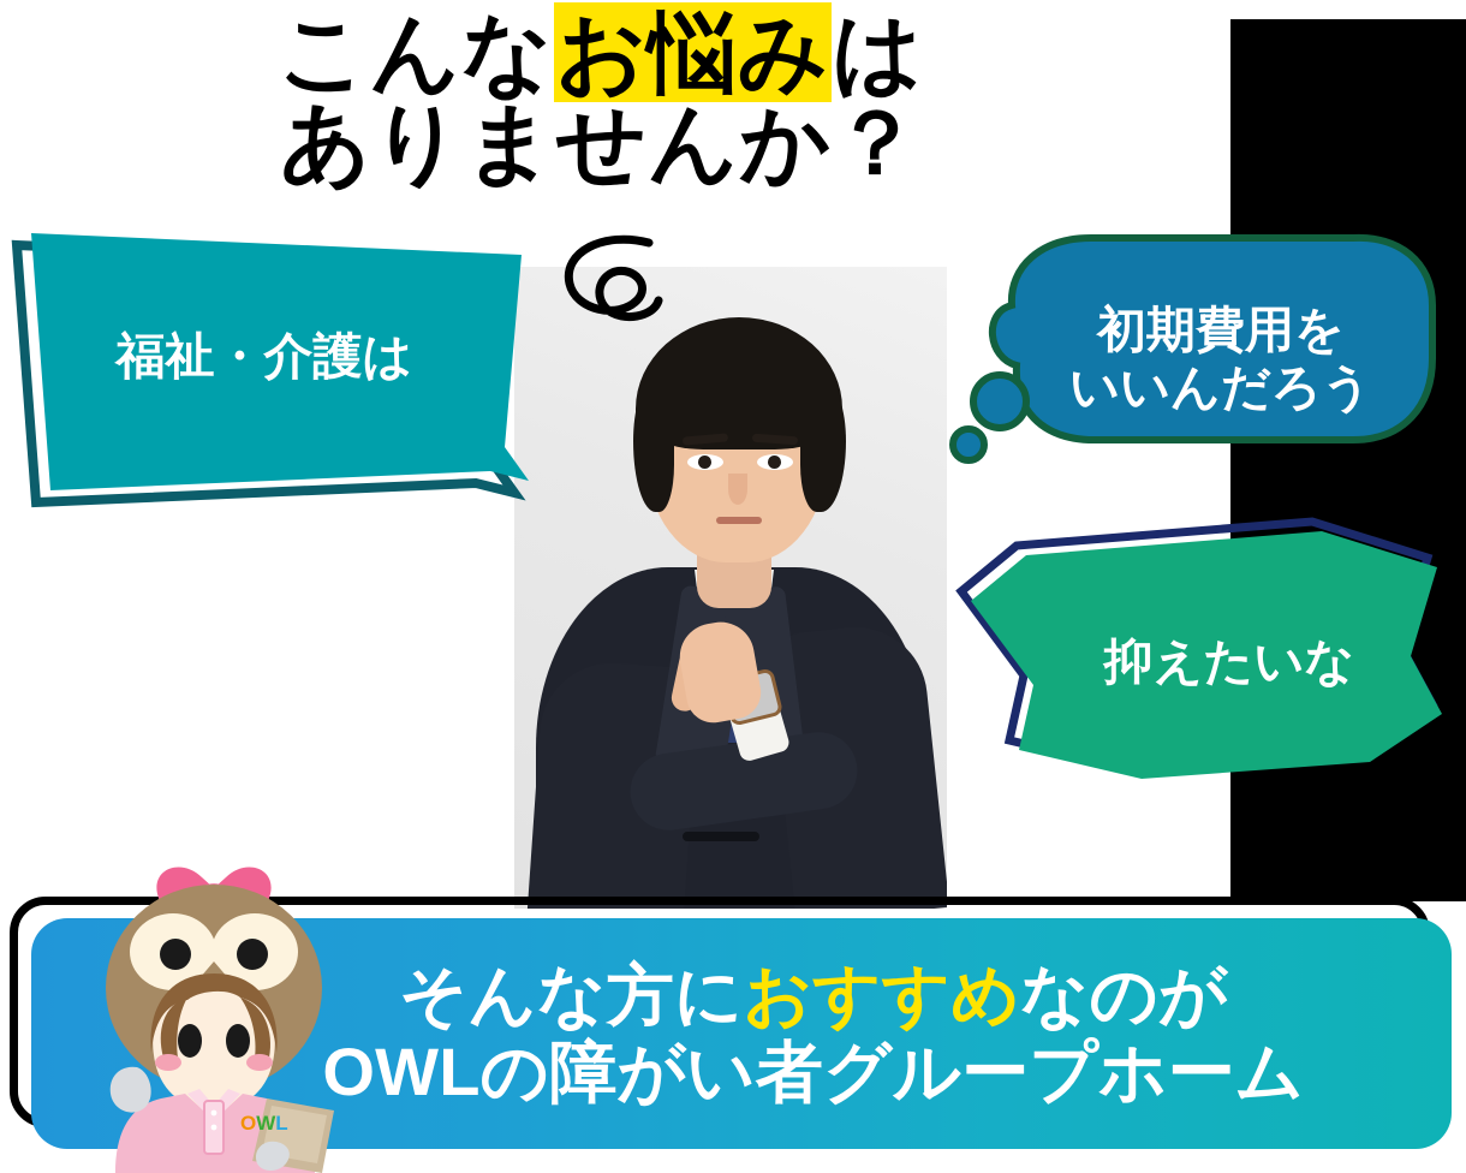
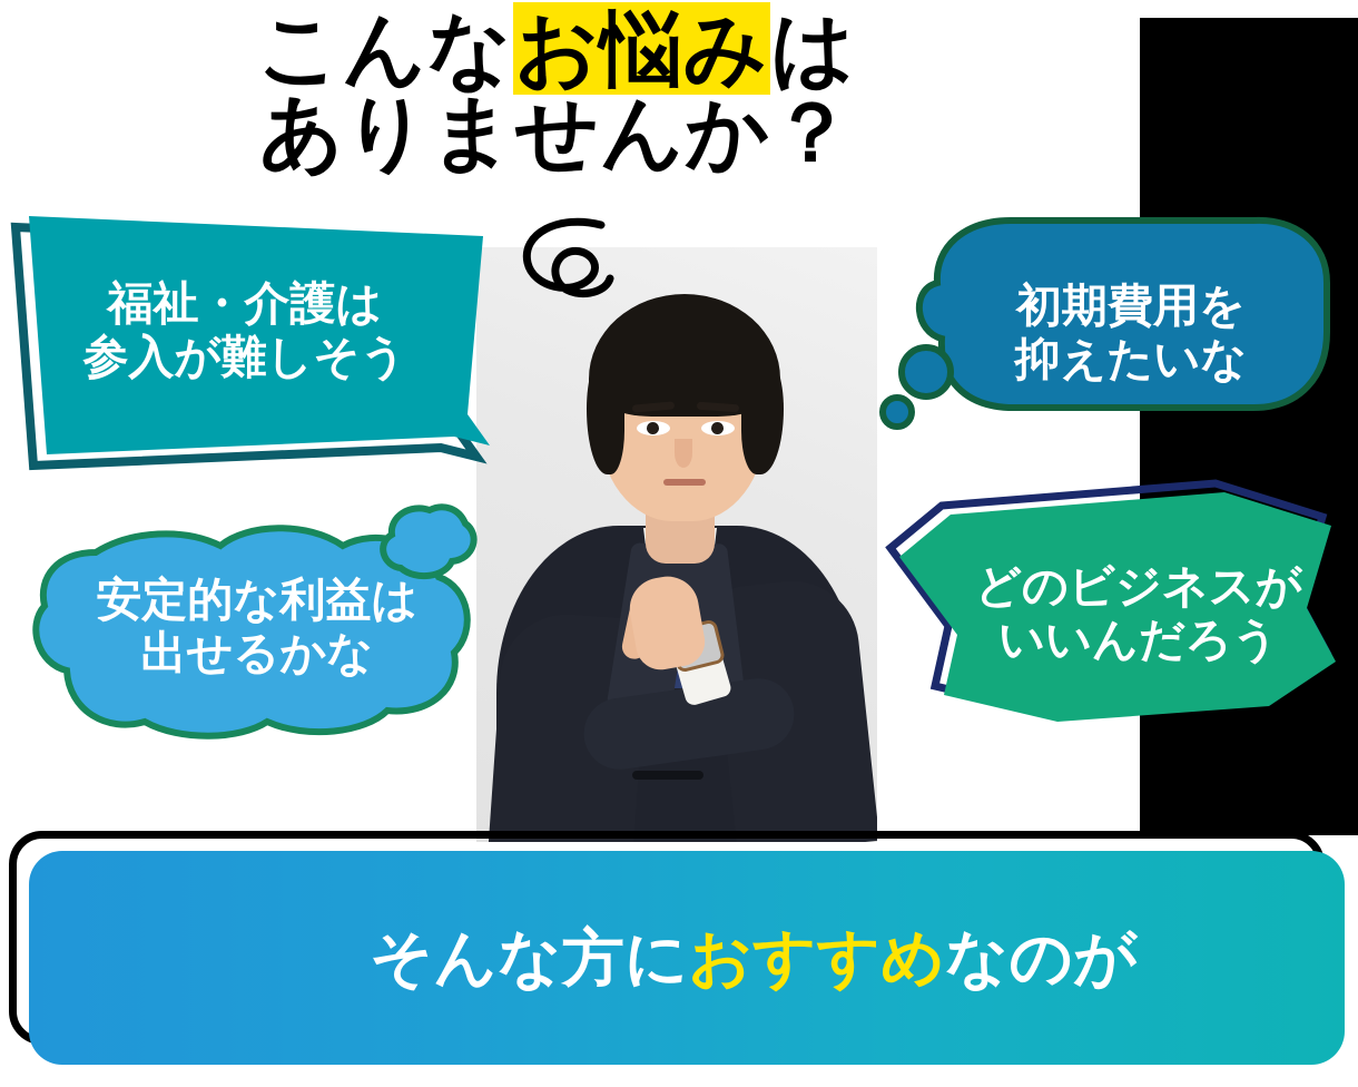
  こんなお悩みは
  ありませんか？
  福祉・介護は
+ 参入が難しそう
  初期費用を
- いいんだろう
+ 抑えたいな
+ 安定的な利益は
+ 出せるかな
+ どのビジネスが
- 抑えたいな
+ いいんだろう
  そんな方におすすめなのが
- OWLの障がい者グループホーム
- OWL
